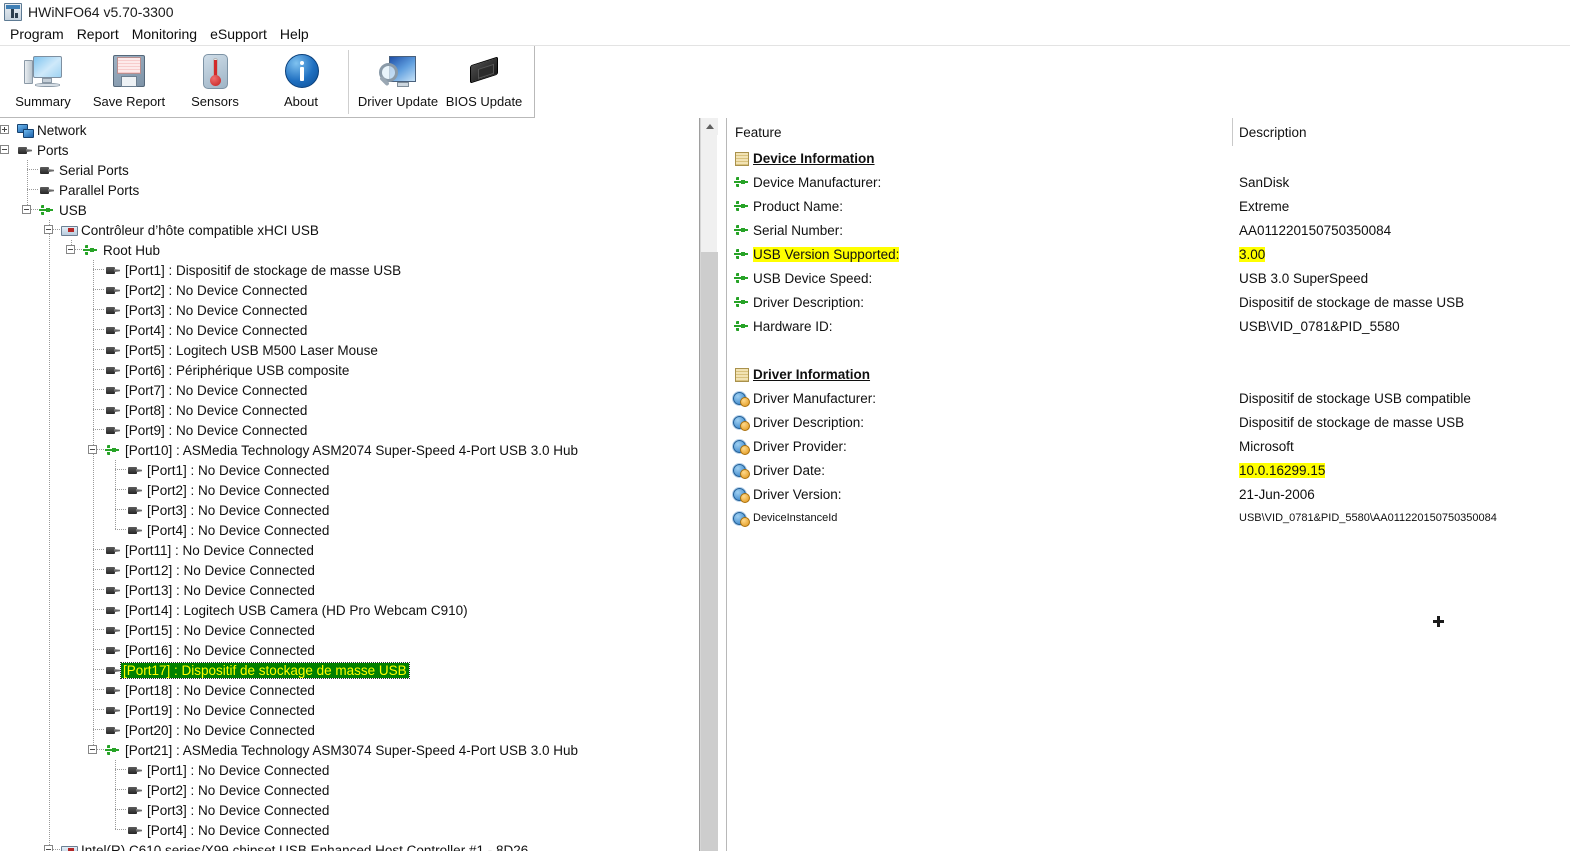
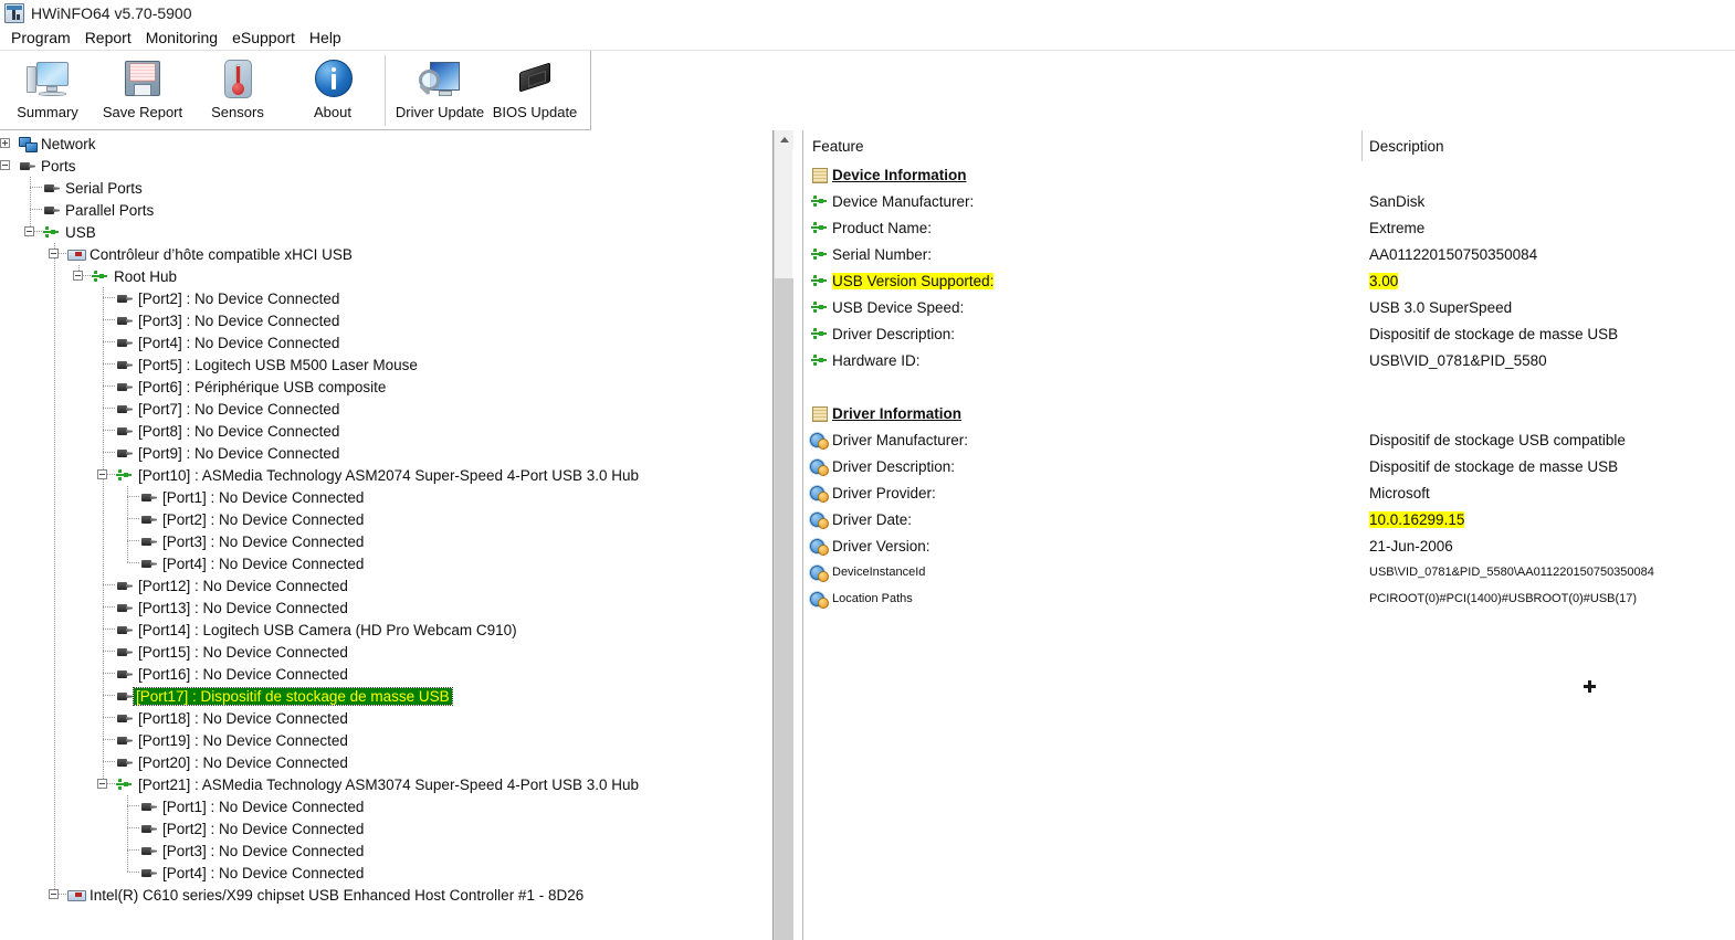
- HWiNFO64 v5.70-3300
+ HWiNFO64 v5.70-5900
  Program
  Report
  Monitoring
  eSupport
  Help
  Summary
  Save Report
  Sensors
  About
  Driver Update
  BIOS Update
  Network
  Ports
  Serial Ports
  Parallel Ports
  USB
  Contrôleur d’hôte compatible xHCI USB
  Root Hub
- [Port1] : Dispositif de stockage de masse USB
  [Port2] : No Device Connected
  [Port3] : No Device Connected
  [Port4] : No Device Connected
  [Port5] : Logitech USB M500 Laser Mouse
  [Port6] : Périphérique USB composite
  [Port7] : No Device Connected
  [Port8] : No Device Connected
  [Port9] : No Device Connected
  [Port10] : ASMedia Technology ASM2074 Super-Speed 4-Port USB 3.0 Hub
  [Port1] : No Device Connected
  [Port2] : No Device Connected
  [Port3] : No Device Connected
  [Port4] : No Device Connected
- [Port11] : No Device Connected
  [Port12] : No Device Connected
  [Port13] : No Device Connected
  [Port14] : Logitech USB Camera (HD Pro Webcam C910)
  [Port15] : No Device Connected
  [Port16] : No Device Connected
  [Port17] : Dispositif de stockage de masse USB
  [Port18] : No Device Connected
  [Port19] : No Device Connected
  [Port20] : No Device Connected
  [Port21] : ASMedia Technology ASM3074 Super-Speed 4-Port USB 3.0 Hub
  [Port1] : No Device Connected
  [Port2] : No Device Connected
  [Port3] : No Device Connected
  [Port4] : No Device Connected
  Intel(R) C610 series/X99 chipset USB Enhanced Host Controller #1 - 8D26
  Feature
  Description
  Device Information
  Device Manufacturer:
  SanDisk
  Product Name:
  Extreme
  Serial Number:
  AA011220150750350084
  USB Version Supported:
  3.00
  USB Device Speed:
  USB 3.0 SuperSpeed
  Driver Description:
  Dispositif de stockage de masse USB
  Hardware ID:
  USB\VID_0781&PID_5580
  Driver Information
  Driver Manufacturer:
  Dispositif de stockage USB compatible
  Driver Description:
  Dispositif de stockage de masse USB
  Driver Provider:
  Microsoft
  Driver Date:
  10.0.16299.15
  Driver Version:
  21-Jun-2006
  DeviceInstanceId
  USB\VID_0781&PID_5580\AA011220150750350084
+ Location Paths
+ PCIROOT(0)#PCI(1400)#USBROOT(0)#USB(17)
